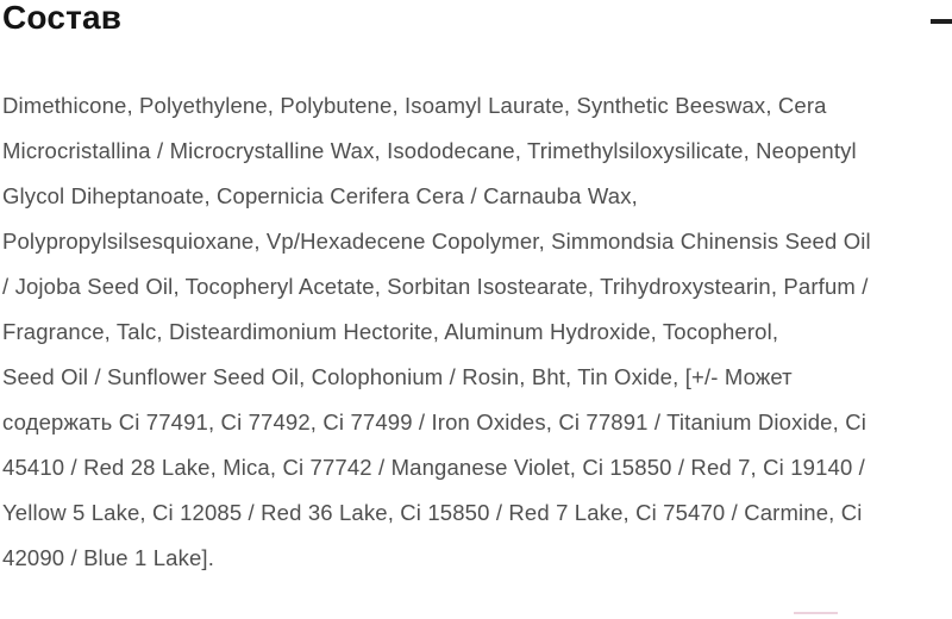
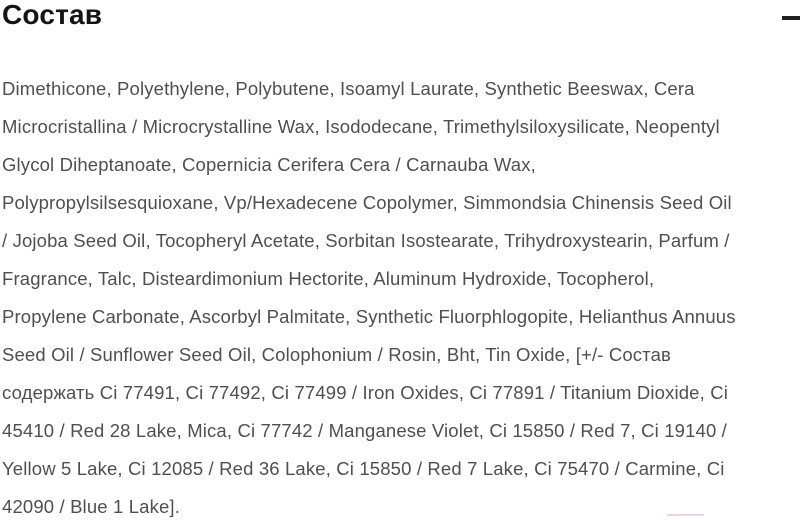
  Состав
  Dimethicone, Polyethylene, Polybutene, Isoamyl Laurate, Synthetic Beeswax, Cera
  Microcristallina / Microcrystalline Wax, Isododecane, Trimethylsiloxysilicate, Neopentyl
  Glycol Diheptanoate, Copernicia Cerifera Cera / Carnauba Wax,
  Polypropylsilsesquioxane, Vp/Hexadecene Copolymer, Simmondsia Chinensis Seed Oil
  / Jojoba Seed Oil, Tocopheryl Acetate, Sorbitan Isostearate, Trihydroxystearin, Parfum /
  Fragrance, Talc, Disteardimonium Hectorite, Aluminum Hydroxide, Tocopherol,
+ Propylene Carbonate, Ascorbyl Palmitate, Synthetic Fluorphlogopite, Helianthus Annuus
- Seed Oil / Sunflower Seed Oil, Colophonium / Rosin, Bht, Tin Oxide, [+/- Может
+ Seed Oil / Sunflower Seed Oil, Colophonium / Rosin, Bht, Tin Oxide, [+/- Состав
  содержать Ci 77491, Ci 77492, Ci 77499 / Iron Oxides, Ci 77891 / Titanium Dioxide, Ci
  45410 / Red 28 Lake, Mica, Ci 77742 / Manganese Violet, Ci 15850 / Red 7, Ci 19140 /
  Yellow 5 Lake, Ci 12085 / Red 36 Lake, Ci 15850 / Red 7 Lake, Ci 75470 / Carmine, Ci
  42090 / Blue 1 Lake].
